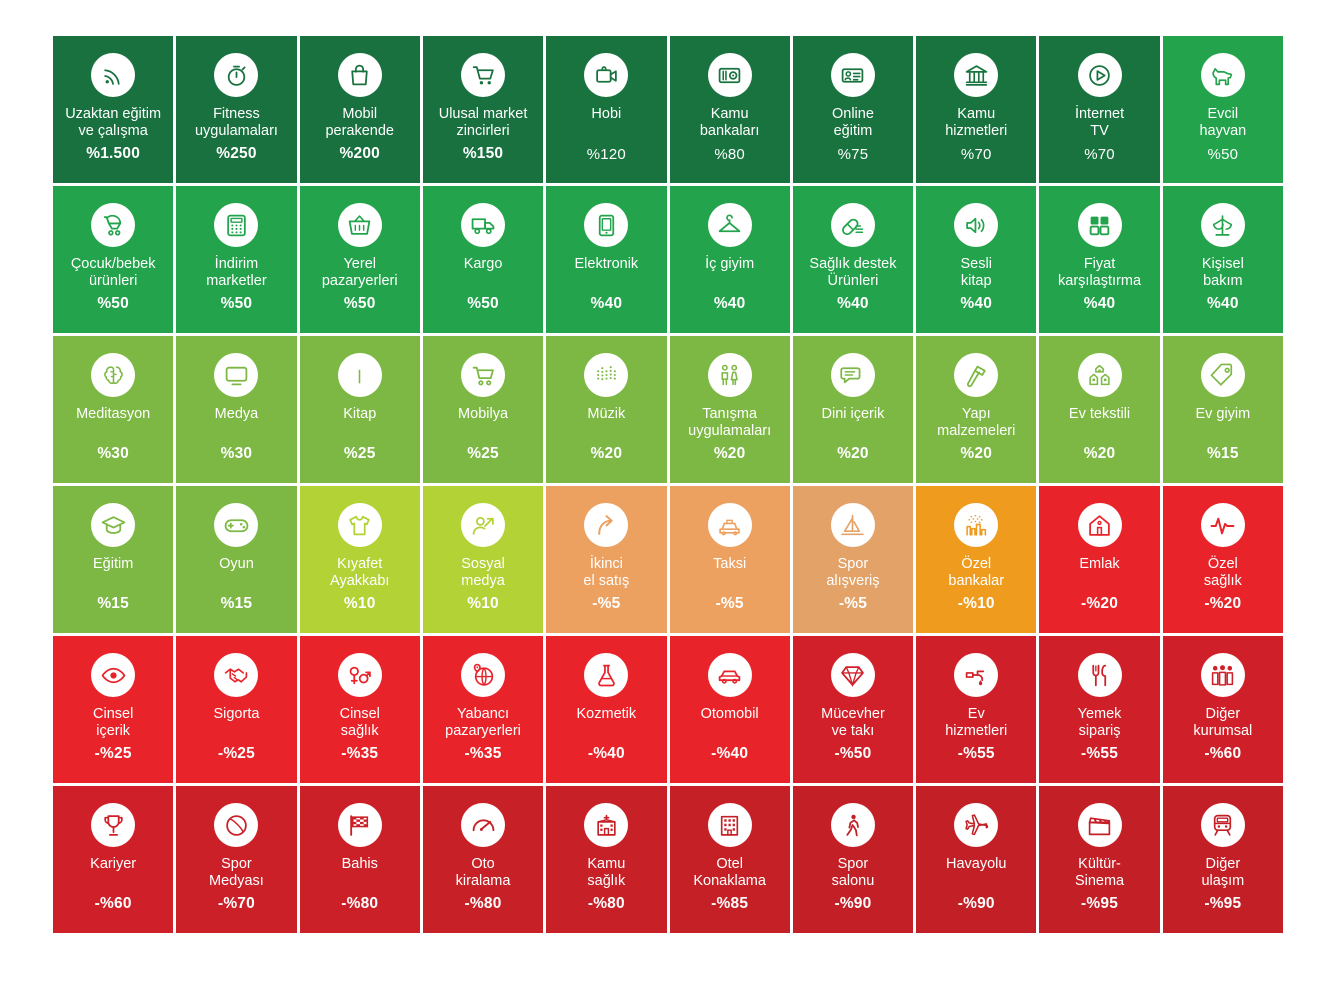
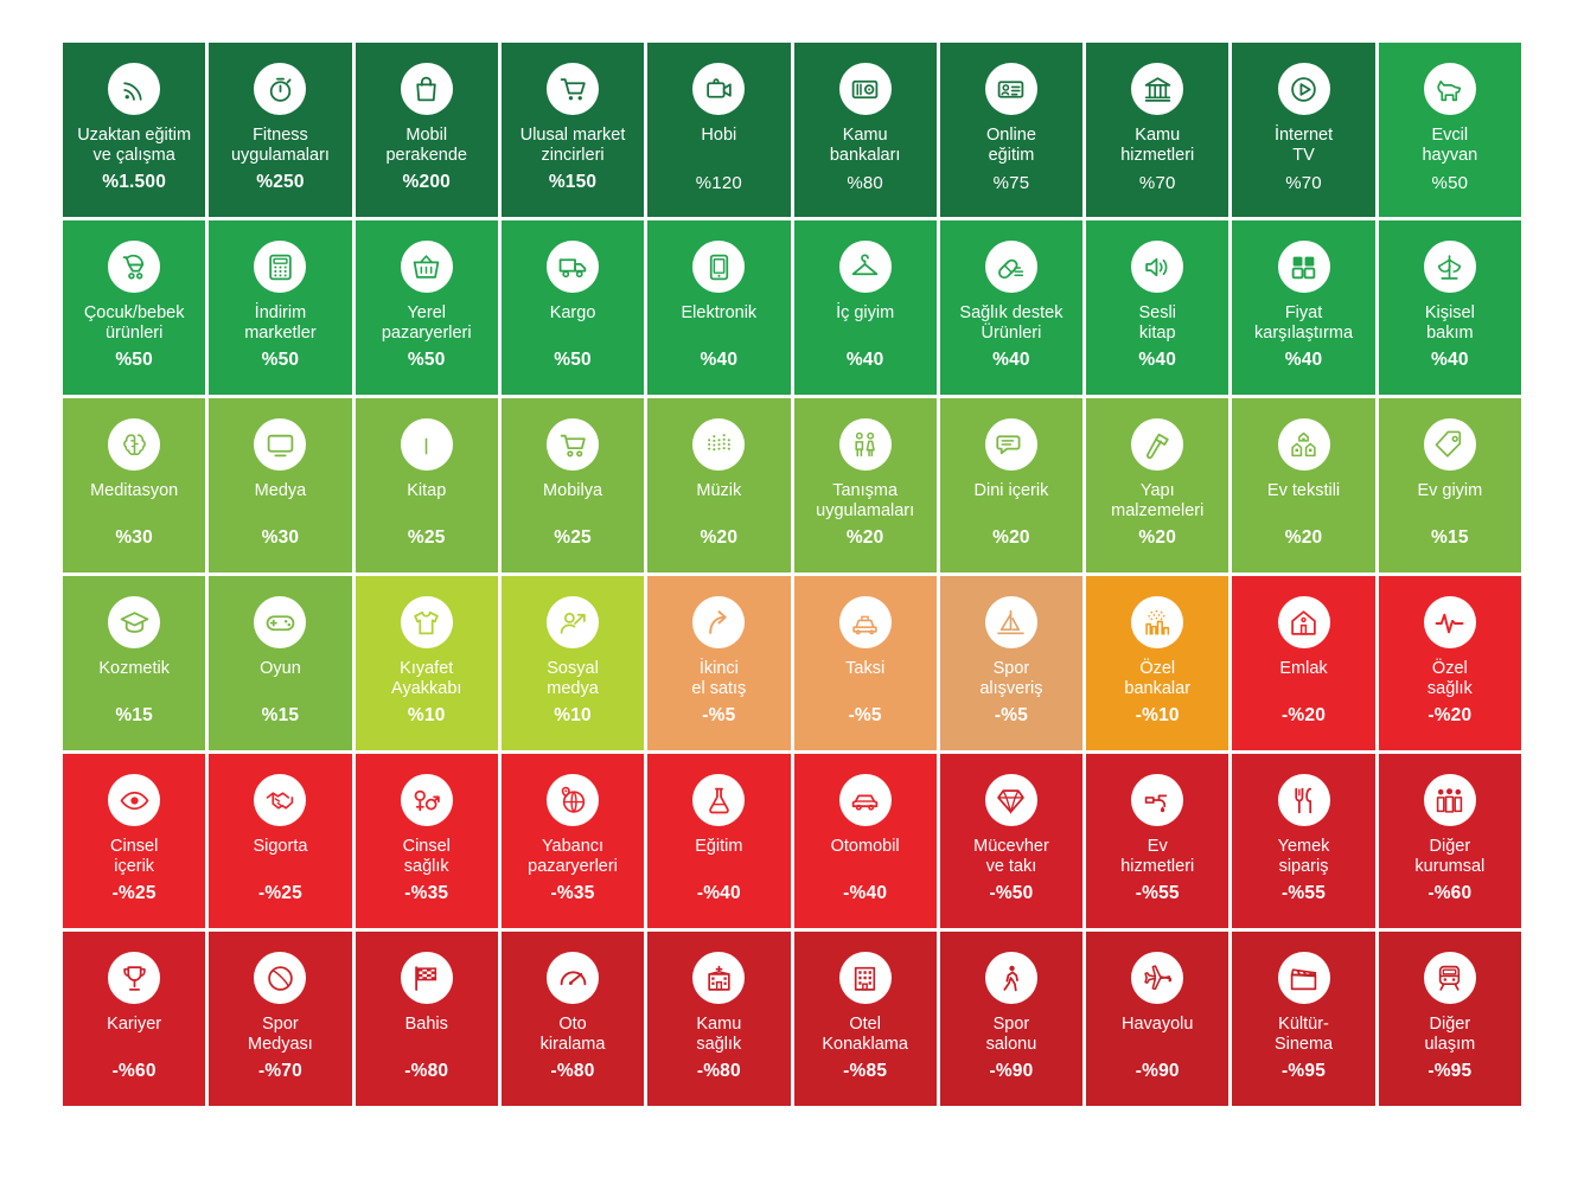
  Uzaktan eğitim
  ve çalışma
  %1.500
  Fitness
  uygulamaları
  %250
  Mobil
  perakende
  %200
  Ulusal market
  zincirleri
  %150
  Hobi
  %120
  Kamu
  bankaları
  %80
  Online
  eğitim
  %75
  Kamu
  hizmetleri
  %70
  İnternet
  TV
  %70
  Evcil
  hayvan
  %50
  Çocuk/bebek
  ürünleri
  %50
  İndirim
  marketler
  %50
  Yerel
  pazaryerleri
  %50
  Kargo
  %50
  Elektronik
  %40
  İç giyim
  %40
  Sağlık destek
  Ürünleri
  %40
  Sesli
  kitap
  %40
  Fiyat
  karşılaştırma
  %40
  Kişisel
  bakım
  %40
  Meditasyon
  %30
  Medya
  %30
  Kitap
  %25
  Mobilya
  %25
  Müzik
  %20
  Tanışma
  uygulamaları
  %20
  Dini içerik
  %20
  Yapı
  malzemeleri
  %20
  Ev tekstili
  %20
  Ev giyim
  %15
- Eğitim
+ Kozmetik
  %15
  Oyun
  %15
  Kıyafet
  Ayakkabı
  %10
  Sosyal
  medya
  %10
  İkinci
  el satış
  -%5
  Taksi
  -%5
  Spor
  alışveriş
  -%5
  Özel
  bankalar
  -%10
  Emlak
  -%20
  Özel
  sağlık
  -%20
  Cinsel
  içerik
  -%25
  Sigorta
  -%25
  Cinsel
  sağlık
  -%35
  Yabancı
  pazaryerleri
  -%35
- Kozmetik
+ Eğitim
  -%40
  Otomobil
  -%40
  Mücevher
  ve takı
  -%50
  Ev
  hizmetleri
  -%55
  Yemek
  sipariş
  -%55
  Diğer
  kurumsal
  -%60
  Kariyer
  -%60
  Spor
  Medyası
  -%70
  Bahis
  -%80
  Oto
  kiralama
  -%80
  Kamu
  sağlık
  -%80
  Otel
  Konaklama
  -%85
  Spor
  salonu
  -%90
  Havayolu
  -%90
  Kültür-
  Sinema
  -%95
  Diğer
  ulaşım
  -%95
